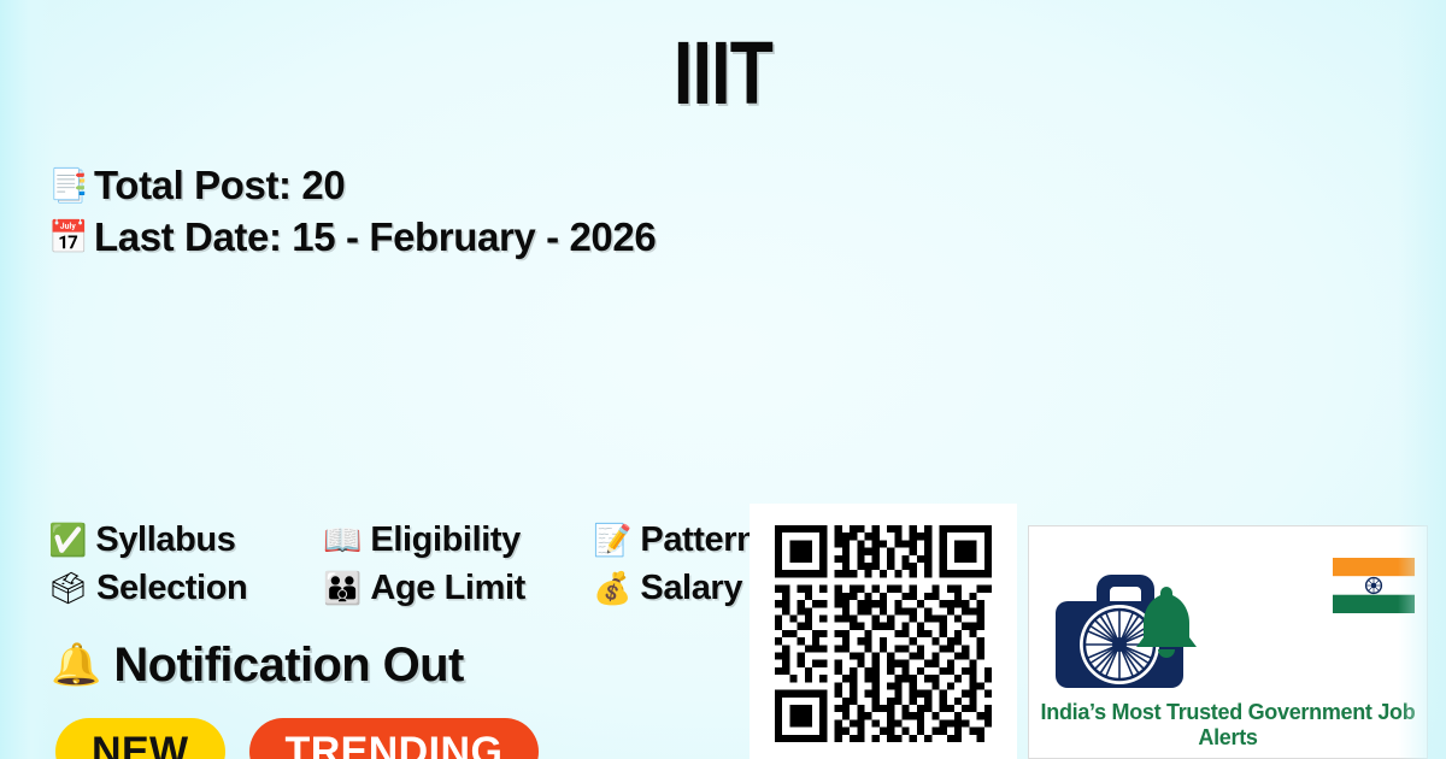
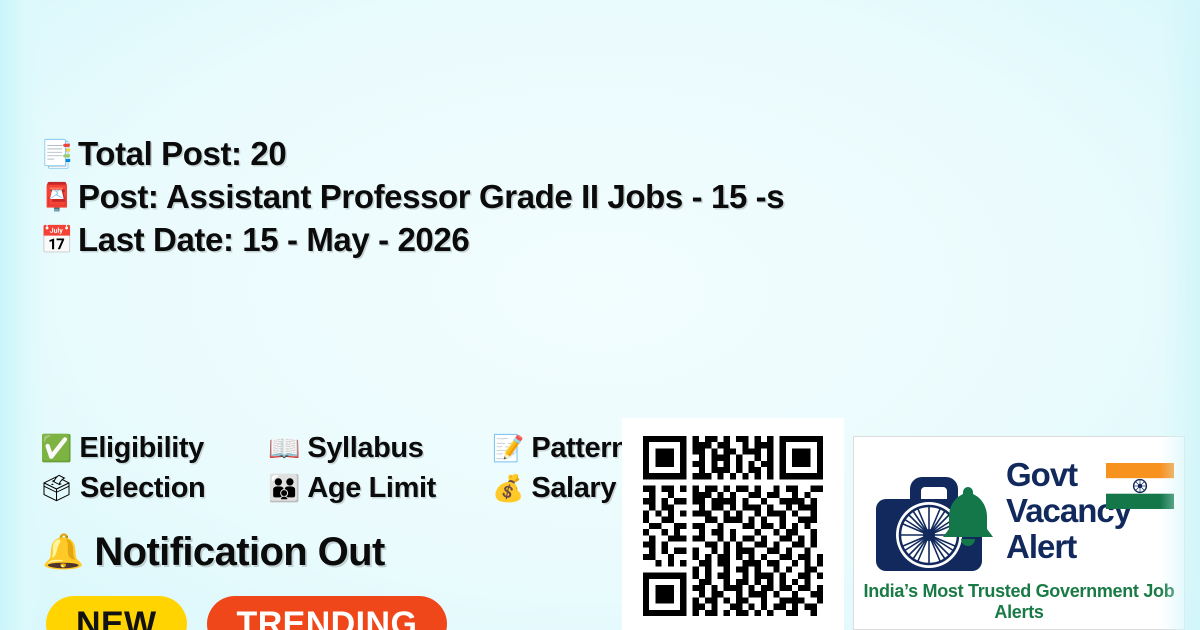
- IIIT
  📑
  Total Post: 20
+ 📮
+ Post: Assistant Professor Grade II Jobs - 15 -s
  📅
- Last Date: 15 - February - 2026
+ Last Date: 15 - May - 2026
  ✅
- Syllabus
+ Eligibility
  📖
- Eligibility
+ Syllabus
  📝
  Pattern
  🗳
  Selection
  👪
  Age Limit
  💰
  Salary
  🔔
  Notification Out
  NEW
  TRENDING
+ Govt
+ Vacancy
+ Alert
  India’s Most Trusted Government Jo Alerts
